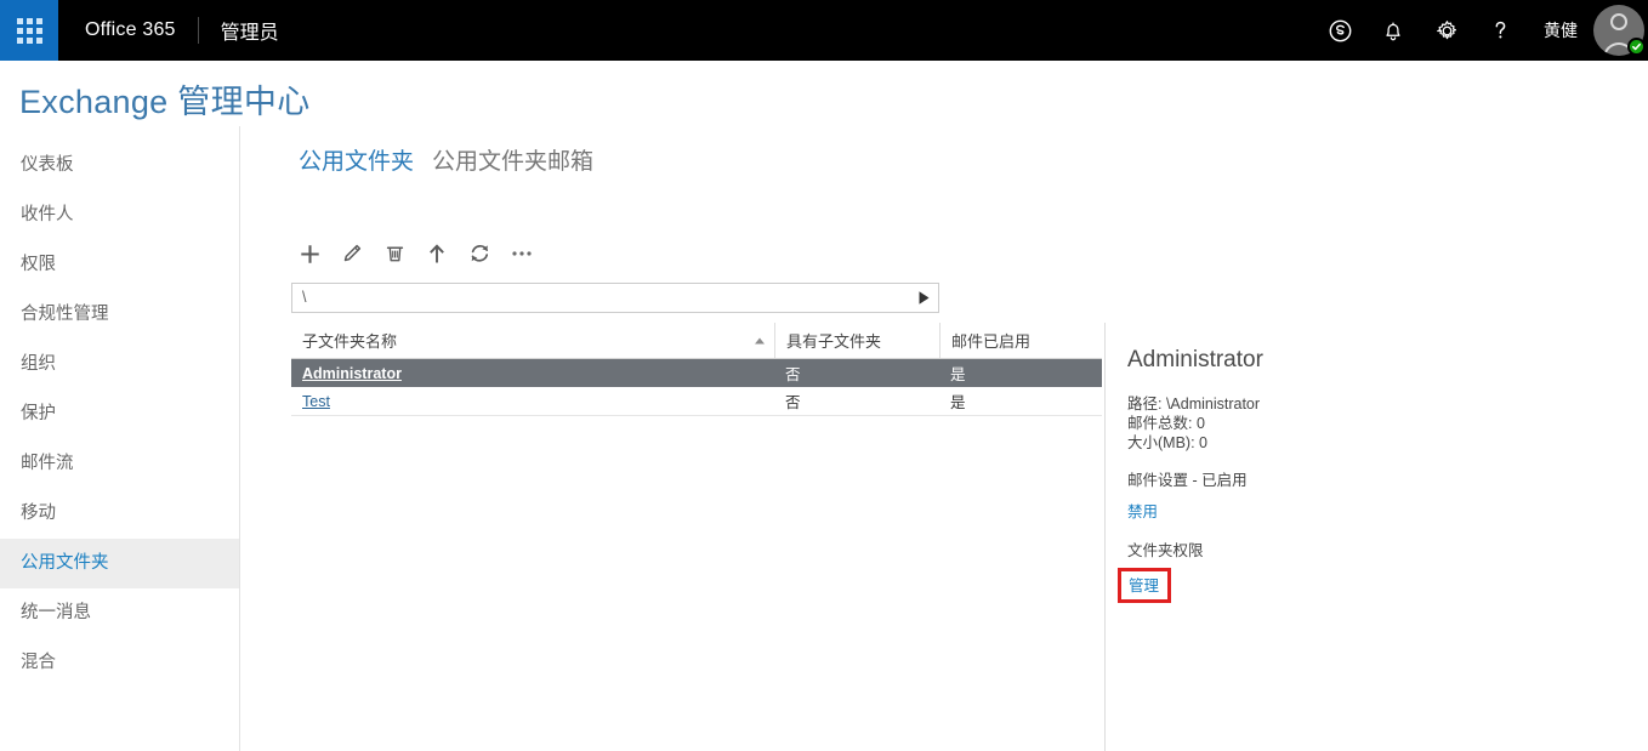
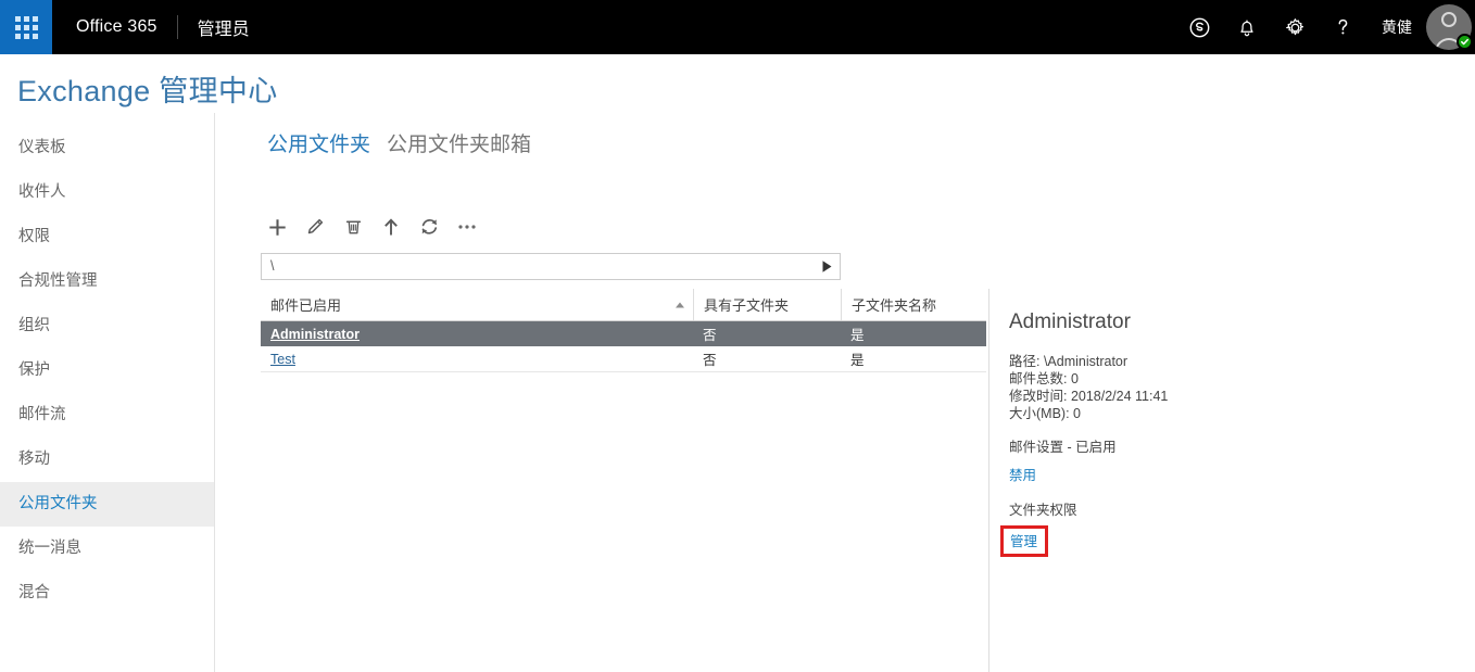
  Office 365
  管理员
  黄健
  Exchange 管理中心
  仪表板
  收件人
  权限
  合规性管理
  组织
  保护
  邮件流
  移动
  公用文件夹
  统一消息
  混合
  公用文件夹
  公用文件夹邮箱
  \
- 子文件夹名称
+ 邮件已启用
  具有子文件夹
- 邮件已启用
+ 子文件夹名称
  Administrator
  否
  是
  Test
  否
  是
  Administrator
  路径: \Administrator
  邮件总数: 0
+ 修改时间: 2018/2/24 11:41
  大小(MB): 0
  邮件设置 - 已启用
  禁用
  文件夹权限
  管理
